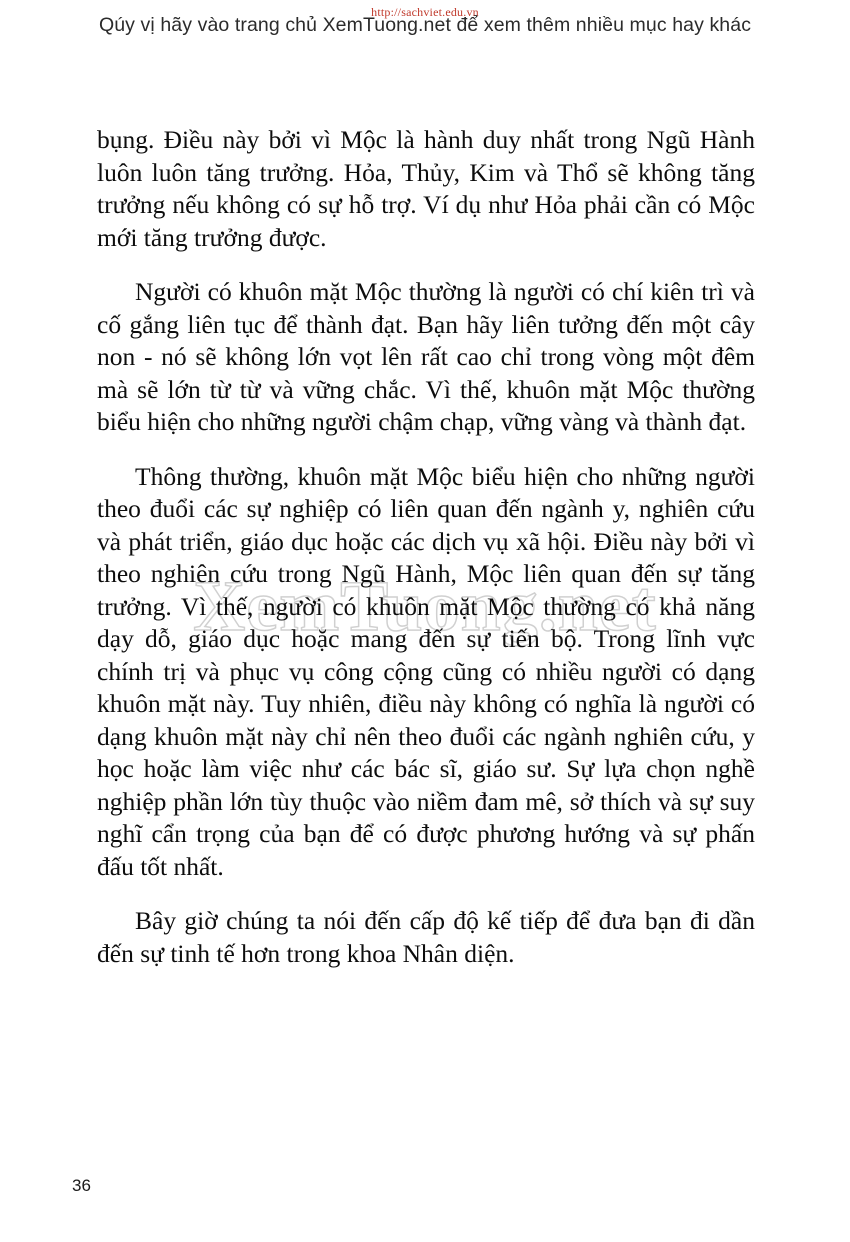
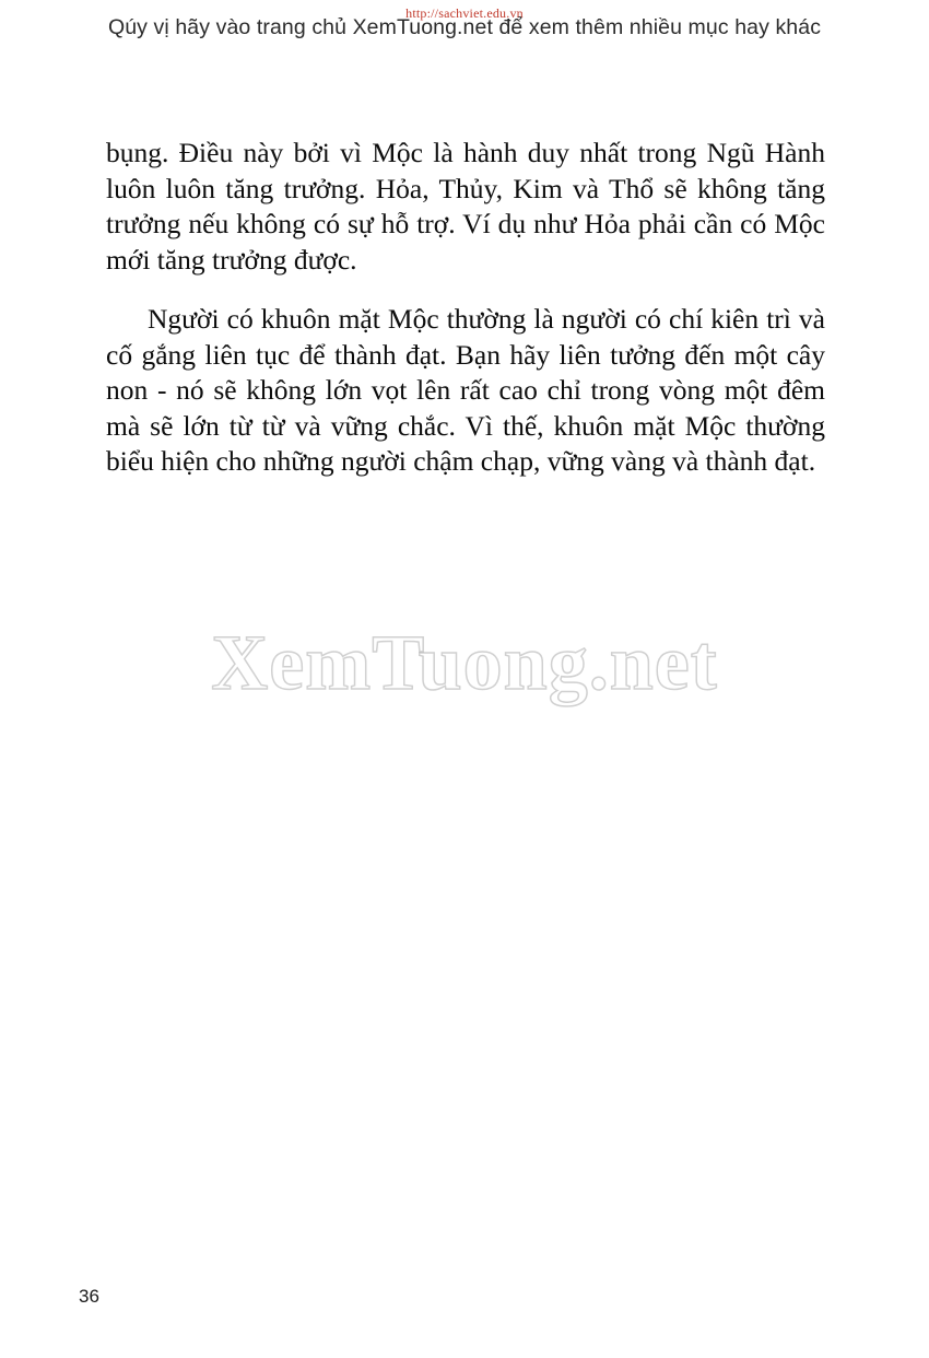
  http://sachviet.edu.vn
  Qúy vị hãy vào trang chủ XemTuong.net để xem thêm nhiều mục hay khác
  XemTuong.net
  bụng. Điều này bởi vì Mộc là hành duy nhất trong Ngũ Hành luôn luôn tăng trưởng. Hỏa, Thủy, Kim và Thổ sẽ không tăng trưởng nếu không có sự hỗ trợ. Ví dụ như Hỏa phải cần có Mộc mới tăng trưởng được.
  Người có khuôn mặt Mộc thường là người có chí kiên trì và cố gắng liên tục để thành đạt. Bạn hãy liên tưởng đến một cây non - nó sẽ không lớn vọt lên rất cao chỉ trong vòng một đêm mà sẽ lớn từ từ và vững chắc. Vì thế, khuôn mặt Mộc thường biểu hiện cho những người chậm chạp, vững vàng và thành đạt.
- Thông thường, khuôn mặt Mộc biểu hiện cho những người theo đuổi các sự nghiệp có liên quan đến ngành y, nghiên cứu và phát triển, giáo dục hoặc các dịch vụ xã hội. Điều này bởi vì theo nghiên cứu trong Ngũ Hành, Mộc liên quan đến sự tăng trưởng. Vì thế, người có khuôn mặt Mộc thường có khả năng dạy dỗ, giáo dục hoặc mang đến sự tiến bộ. Trong lĩnh vực chính trị và phục vụ công cộng cũng có nhiều người có dạng khuôn mặt này. Tuy nhiên, điều này không có nghĩa là người có dạng khuôn mặt này chỉ nên theo đuổi các ngành nghiên cứu, y học hoặc làm việc như các bác sĩ, giáo sư. Sự lựa chọn nghề nghiệp phần lớn tùy thuộc vào niềm đam mê, sở thích và sự suy nghĩ cẩn trọng của bạn để có được phương hướng và sự phấn đấu tốt nhất.
- Bây giờ chúng ta nói đến cấp độ kế tiếp để đưa bạn đi dần đến sự tinh tế hơn trong khoa Nhân diện.
  36
